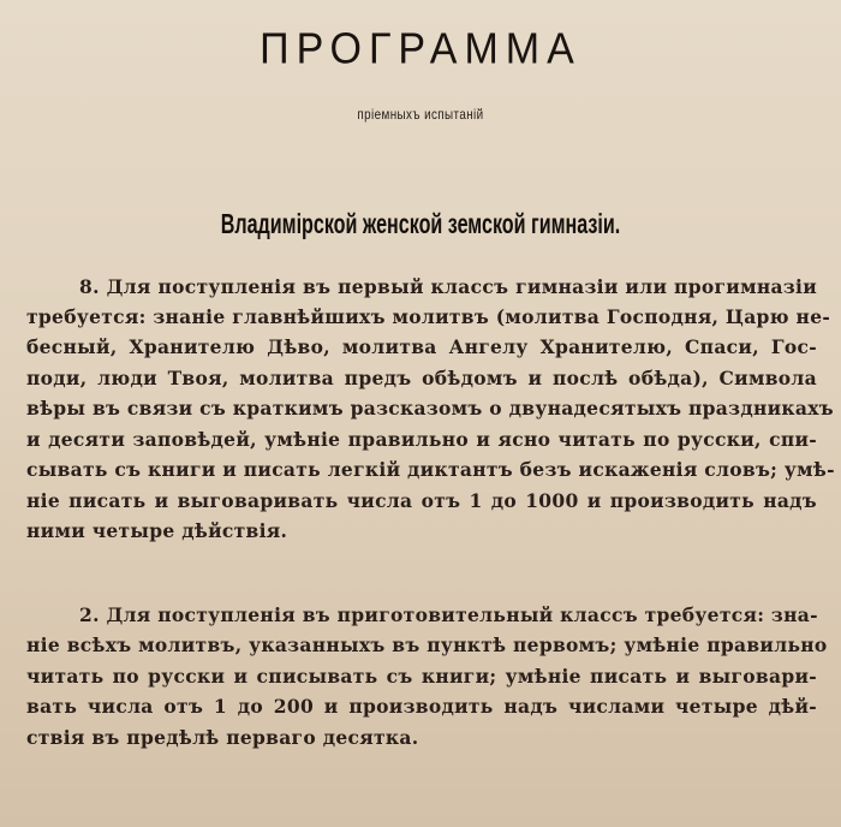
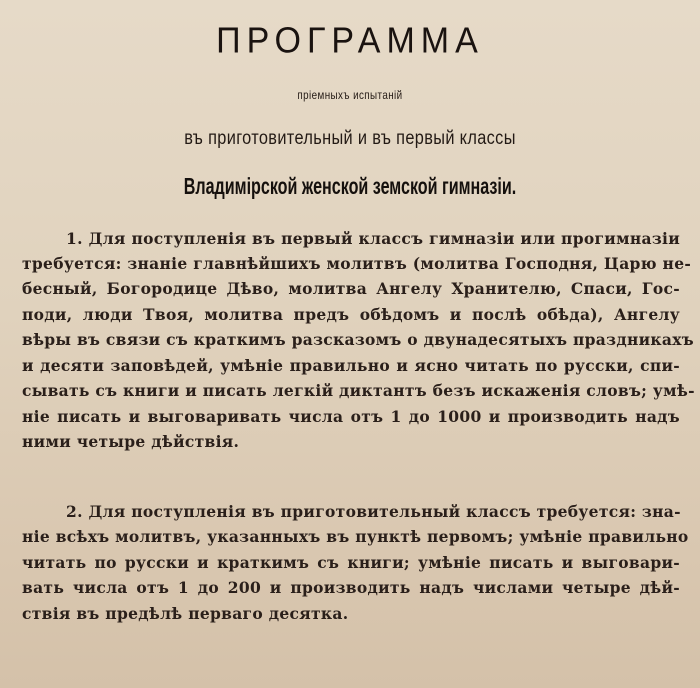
  ПРОГРАММА
  пріемныхъ испытаній
+ въ приготовительный и въ первый классы
  Владимірской женской земской гимназіи.
- 8. Для поступленія въ первый классъ гимназіи или прогимназіи
+ 1. Для поступленія въ первый классъ гимназіи или прогимназіи
  требуется: знаніе главнѣйшихъ молитвъ (молитва Господня, Царю не-
- бесный, Хранителю Дѣво, молитва Ангелу Хранителю, Спаси, Гос-
+ бесный, Богородице Дѣво, молитва Ангелу Хранителю, Спаси, Гос-
- поди, люди Твоя, молитва предъ обѣдомъ и послѣ обѣда), Символа
+ поди, люди Твоя, молитва предъ обѣдомъ и послѣ обѣда), Ангелу
  вѣры въ связи съ краткимъ разсказомъ о двунадесятыхъ праздникахъ
  и десяти заповѣдей, умѣніе правильно и ясно читать по русски, спи-
  сывать съ книги и писать легкій диктантъ безъ искаженія словъ; умѣ-
  ніе писать и выговаривать числа отъ 1 до 1000 и производить надъ
  ними четыре дѣйствія.
  2. Для поступленія въ приготовительный классъ требуется: зна-
  ніе всѣхъ молитвъ, указанныхъ въ пунктѣ первомъ; умѣніе правильно
- читать по русски и списывать съ книги; умѣніе писать и выговари-
+ читать по русски и краткимъ съ книги; умѣніе писать и выговари-
  вать числа отъ 1 до 200 и производить надъ числами четыре дѣй-
  ствія въ предѣлѣ перваго десятка.
